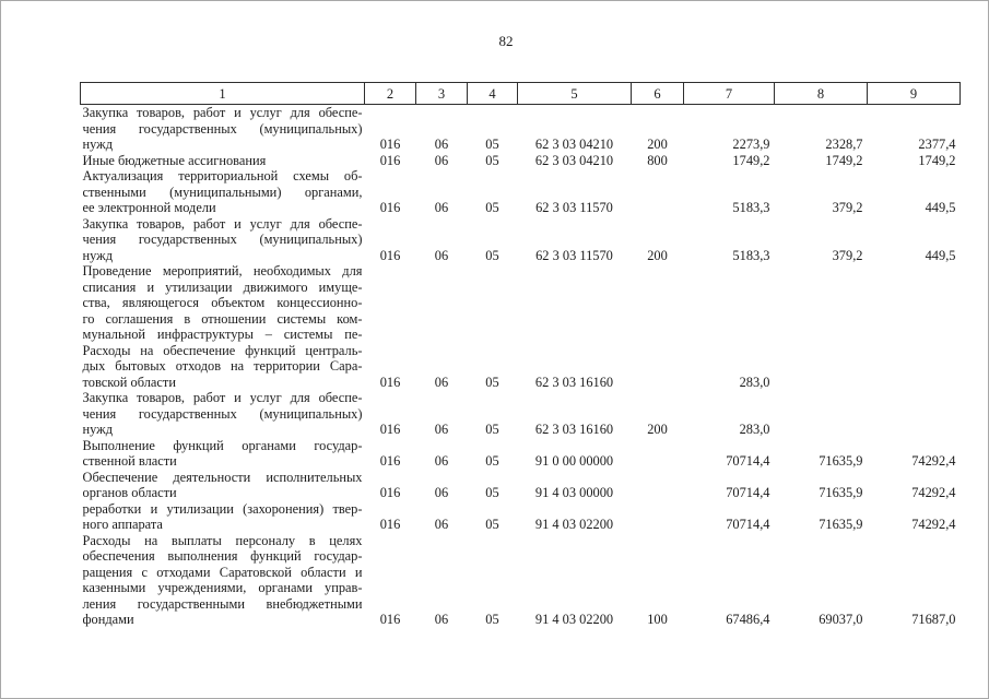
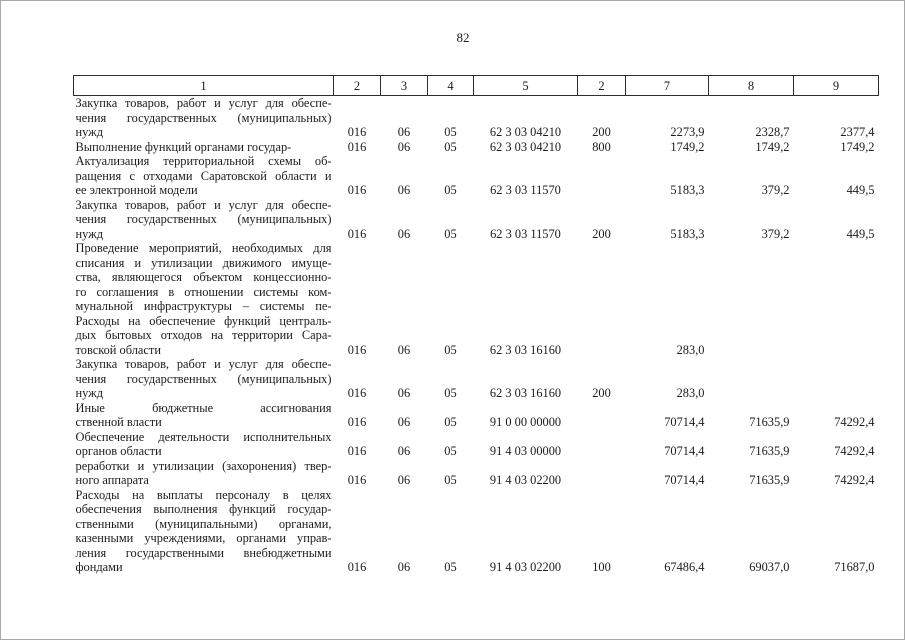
  82
- 1	2	3	4	5	6	7	8	9
+ 1	2	3	4	5	2	7	8	9
  Закупка товаров, работ и услуг для обеспе-чения государственных (муниципальных)нужд	016	06	05	62 3 03 04210	200	2273,9	2328,7	2377,4
- Иные бюджетные ассигнования	016	06	05	62 3 03 04210	800	1749,2	1749,2	1749,2
+ Выполнение функций органами государ-	016	06	05	62 3 03 04210	800	1749,2	1749,2	1749,2
- Актуализация территориальной схемы об-ственными (муниципальными) органами,ее электронной модели	016	06	05	62 3 03 11570		5183,3	379,2	449,5
+ Актуализация территориальной схемы об-ращения с отходами Саратовской области иее электронной модели	016	06	05	62 3 03 11570		5183,3	379,2	449,5
  Закупка товаров, работ и услуг для обеспе-чения государственных (муниципальных)нужд	016	06	05	62 3 03 11570	200	5183,3	379,2	449,5
  Проведение мероприятий, необходимых длясписания и утилизации движимого имуще-ства, являющегося объектом концессионно-го соглашения в отношении системы ком-мунальной инфраструктуры – системы пе-Расходы на обеспечение функций централь-дых бытовых отходов на территории Сара-товской области	016	06	05	62 3 03 16160		283,0
  Закупка товаров, работ и услуг для обеспе-чения государственных (муниципальных)нужд	016	06	05	62 3 03 16160	200	283,0
- Выполнение функций органами государ-ственной власти	016	06	05	91 0 00 00000		70714,4	71635,9	74292,4
+ Иные бюджетные ассигнованияственной власти	016	06	05	91 0 00 00000		70714,4	71635,9	74292,4
  Обеспечение деятельности исполнительныхорганов области	016	06	05	91 4 03 00000		70714,4	71635,9	74292,4
  реработки и утилизации (захоронения) твер-ного аппарата	016	06	05	91 4 03 02200		70714,4	71635,9	74292,4
- Расходы на выплаты персоналу в целяхобеспечения выполнения функций государ-ращения с отходами Саратовской области иказенными учреждениями, органами управ-ления государственными внебюджетнымифондами	016	06	05	91 4 03 02200	100	67486,4	69037,0	71687,0
+ Расходы на выплаты персоналу в целяхобеспечения выполнения функций государ-ственными (муниципальными) органами,казенными учреждениями, органами управ-ления государственными внебюджетнымифондами	016	06	05	91 4 03 02200	100	67486,4	69037,0	71687,0
